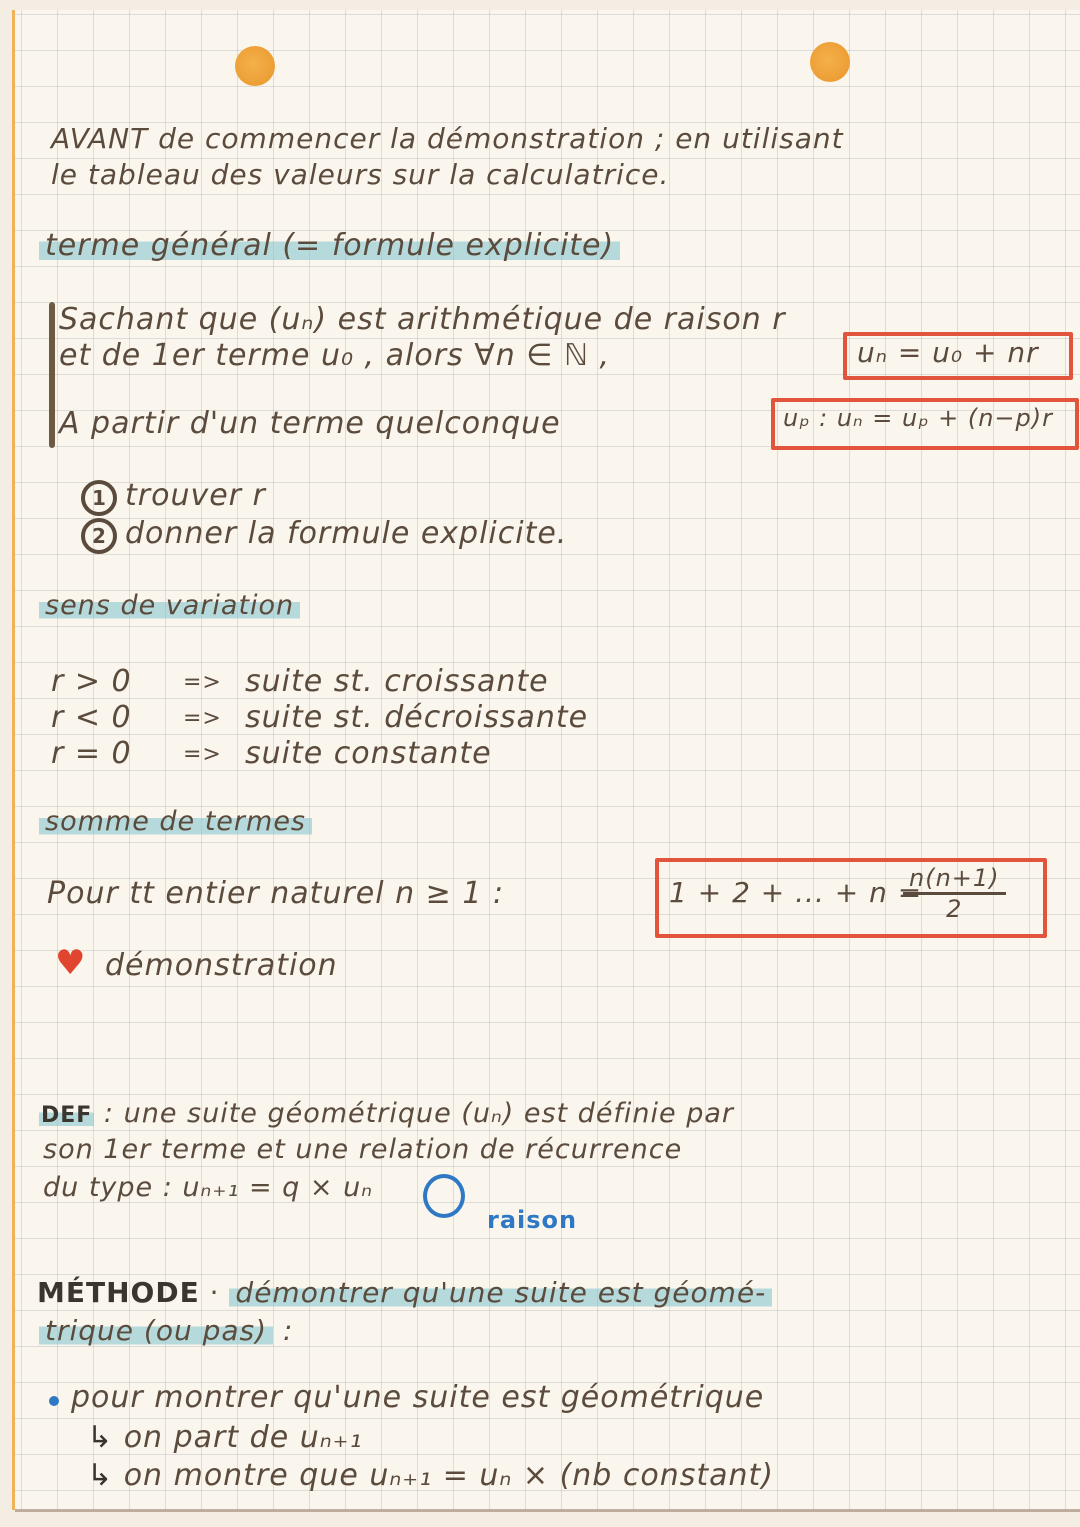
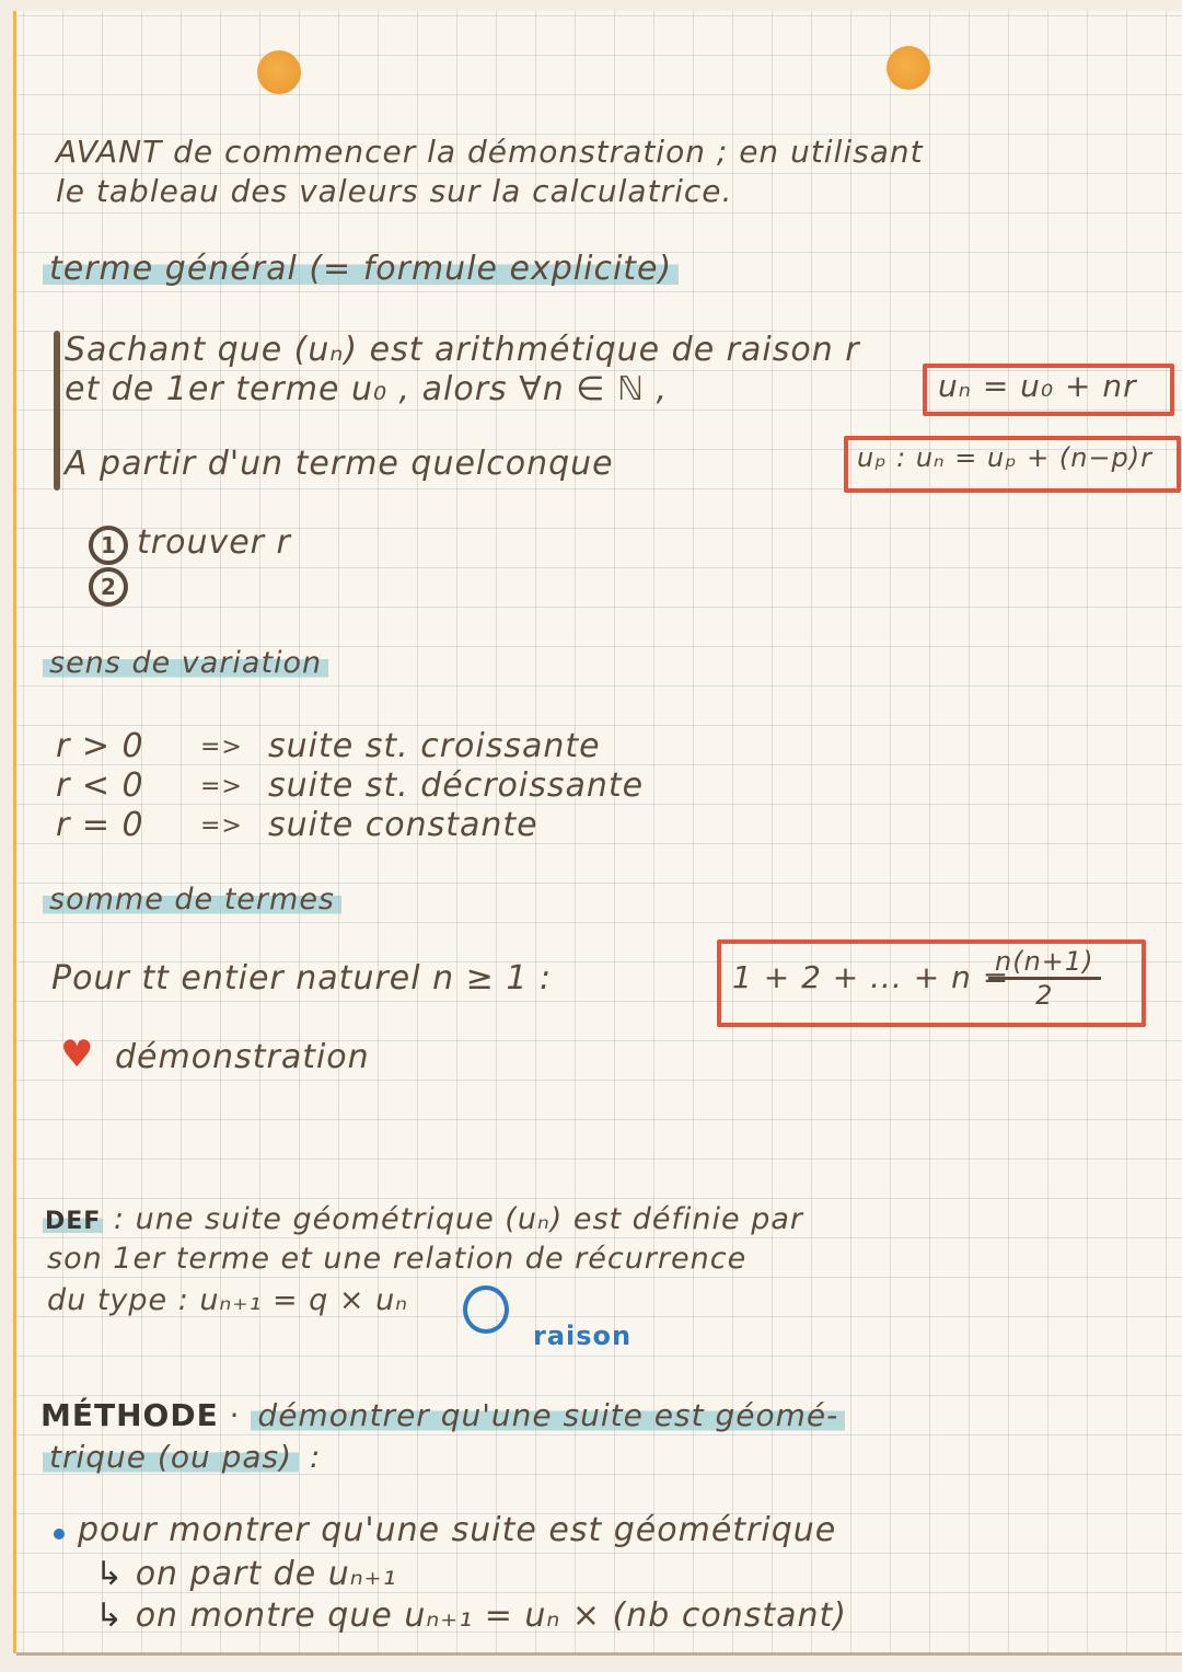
  AVANT de commencer la démonstration ; en utilisant
  le tableau des valeurs sur la calculatrice.
  terme général (= formule explicite)
  Sachant que (uₙ) est arithmétique de raison r
  et de 1er terme u₀ , alors ∀n ∈ ℕ ,
  uₙ = u₀ + nr
  A partir d'un terme quelconque
  uₚ : uₙ = uₚ + (n−p)r
  1
  trouver r
  2
- donner la formule explicite.
  sens de variation
  r > 0
  =>
  suite st. croissante
  r < 0
  =>
  suite st. décroissante
  r = 0
  =>
  suite constante
  somme de termes
  Pour tt entier naturel n ≥ 1 :
  1 + 2 + ... + n =
  n(n+1)
  2
  ♥
  démonstration
  DEF : une suite géométrique (uₙ) est définie par
  son 1er terme et une relation de récurrence
  du type : uₙ₊₁ = q × uₙ
  raison
  MÉTHODE · démontrer qu'une suite est géomé-
  trique (ou pas) :
  pour montrer qu'une suite est géométrique
  ↳ on part de uₙ₊₁
  ↳ on montre que uₙ₊₁ = uₙ × (nb constant)
